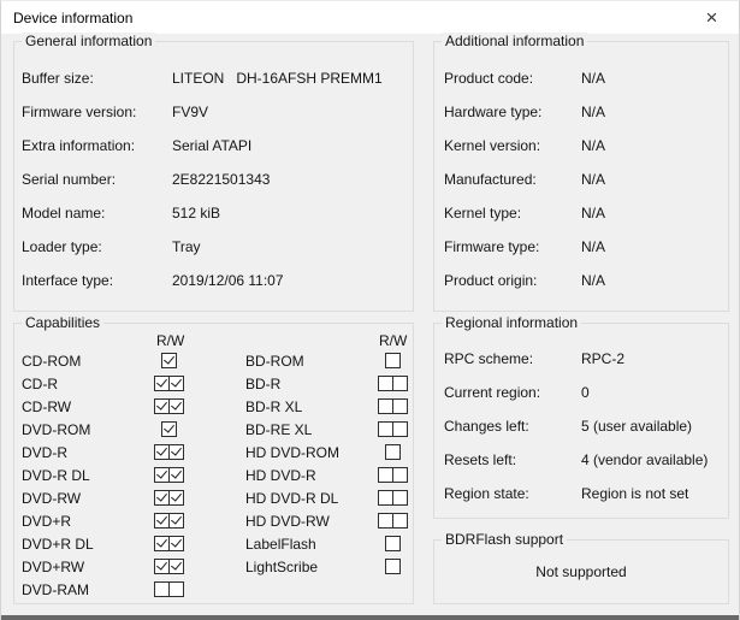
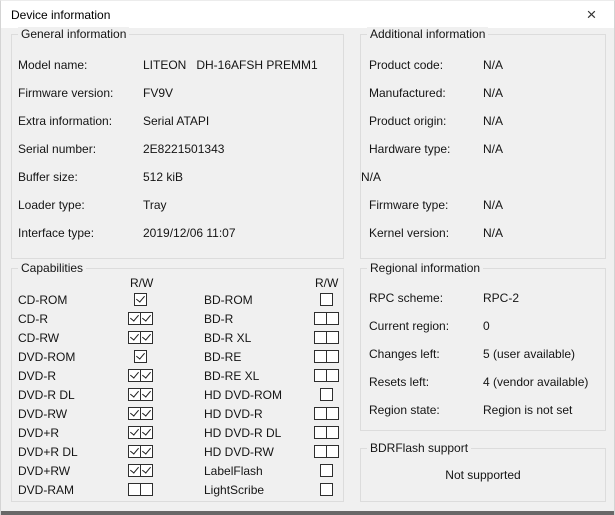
  Device information
  ×
  General information
- Buffer size:
+ Model name:
  LITEON DH-16AFSH PREMM1
  Firmware version:
  FV9V
  Extra information:
  Serial ATAPI
  Serial number:
  2E8221501343
- Model name:
+ Buffer size:
  512 kiB
  Loader type:
  Tray
  Interface type:
  2019/12/06 11:07
  Additional information
  Product code:
  N/A
- Hardware type:
+ Manufactured:
  N/A
- Kernel version:
+ Product origin:
  N/A
- Manufactured:
+ Hardware type:
  N/A
- Kernel type:
  N/A
  Firmware type:
  N/A
- Product origin:
+ Kernel version:
  N/A
  Capabilities
  R/W
  R/W
  CD-ROM
  CD-R
  CD-RW
  DVD-ROM
  DVD-R
  DVD-R DL
  DVD-RW
  DVD+R
  DVD+R DL
  DVD+RW
  DVD-RAM
  BD-ROM
  BD-R
  BD-R XL
+ BD-RE
  BD-RE XL
  HD DVD-ROM
  HD DVD-R
  HD DVD-R DL
  HD DVD-RW
  LabelFlash
  LightScribe
  Regional information
  RPC scheme:
  RPC-2
  Current region:
  0
  Changes left:
  5 (user available)
  Resets left:
  4 (vendor available)
  Region state:
  Region is not set
  BDRFlash support
  Not supported
